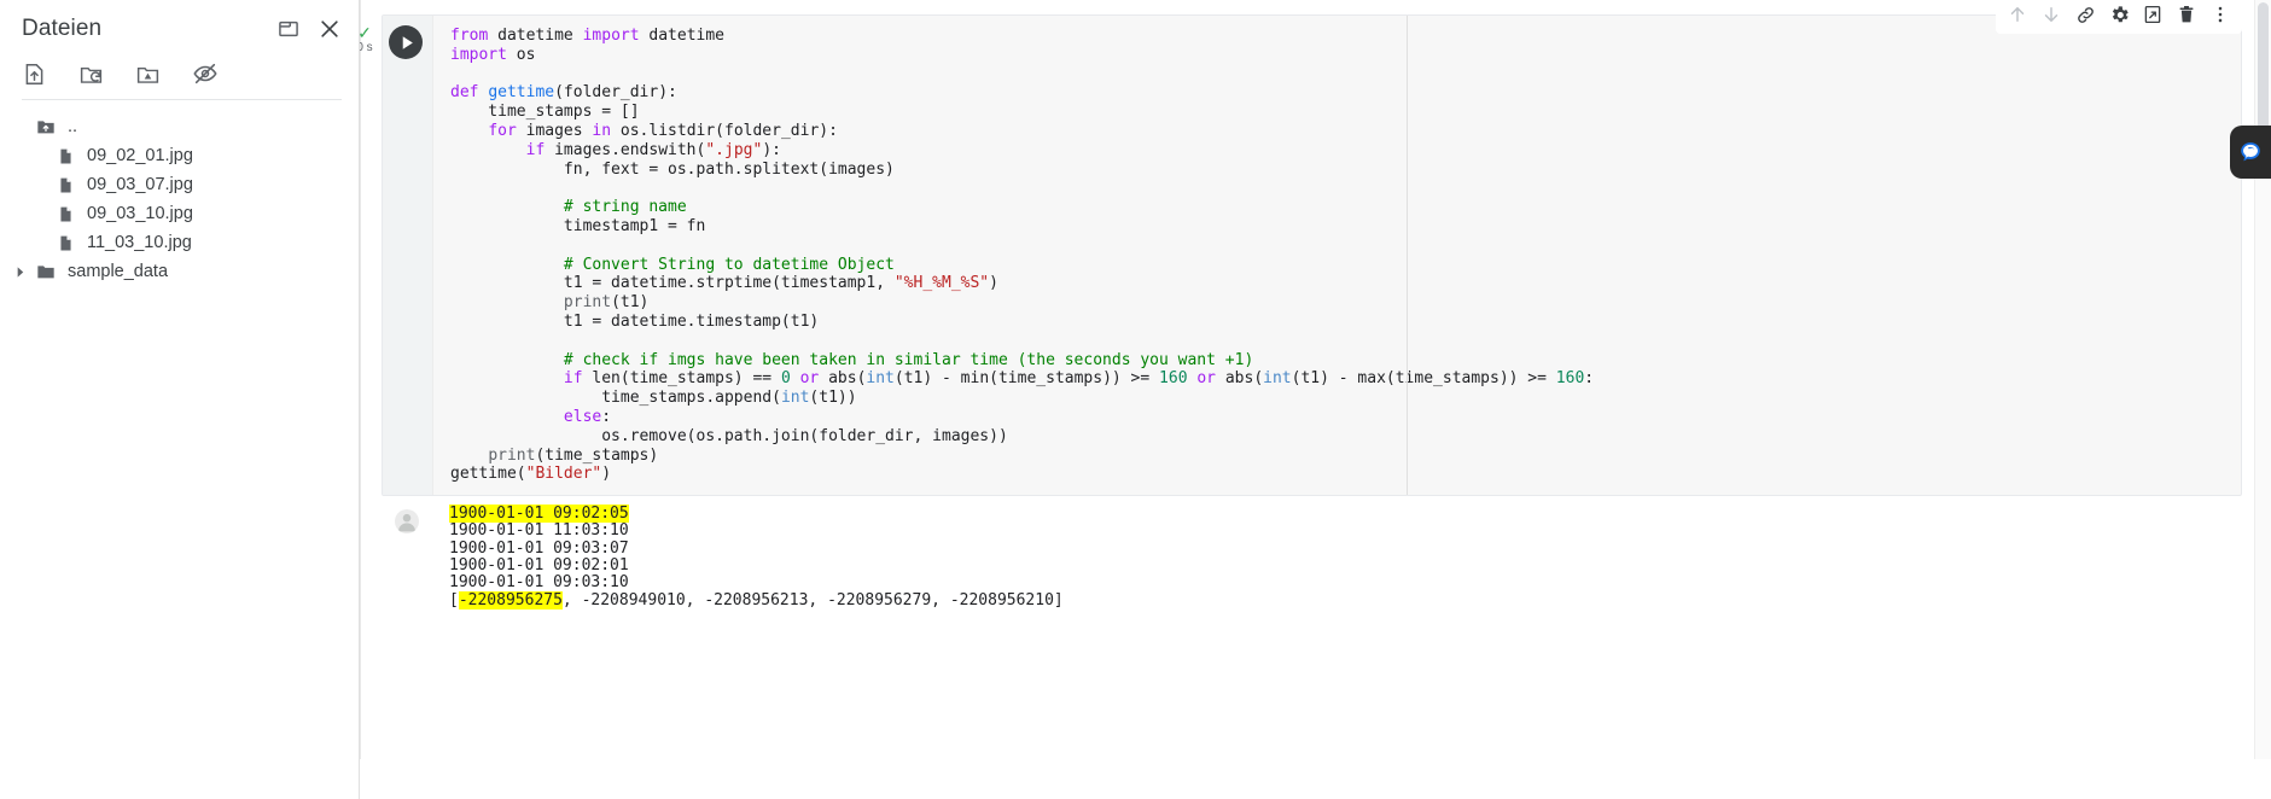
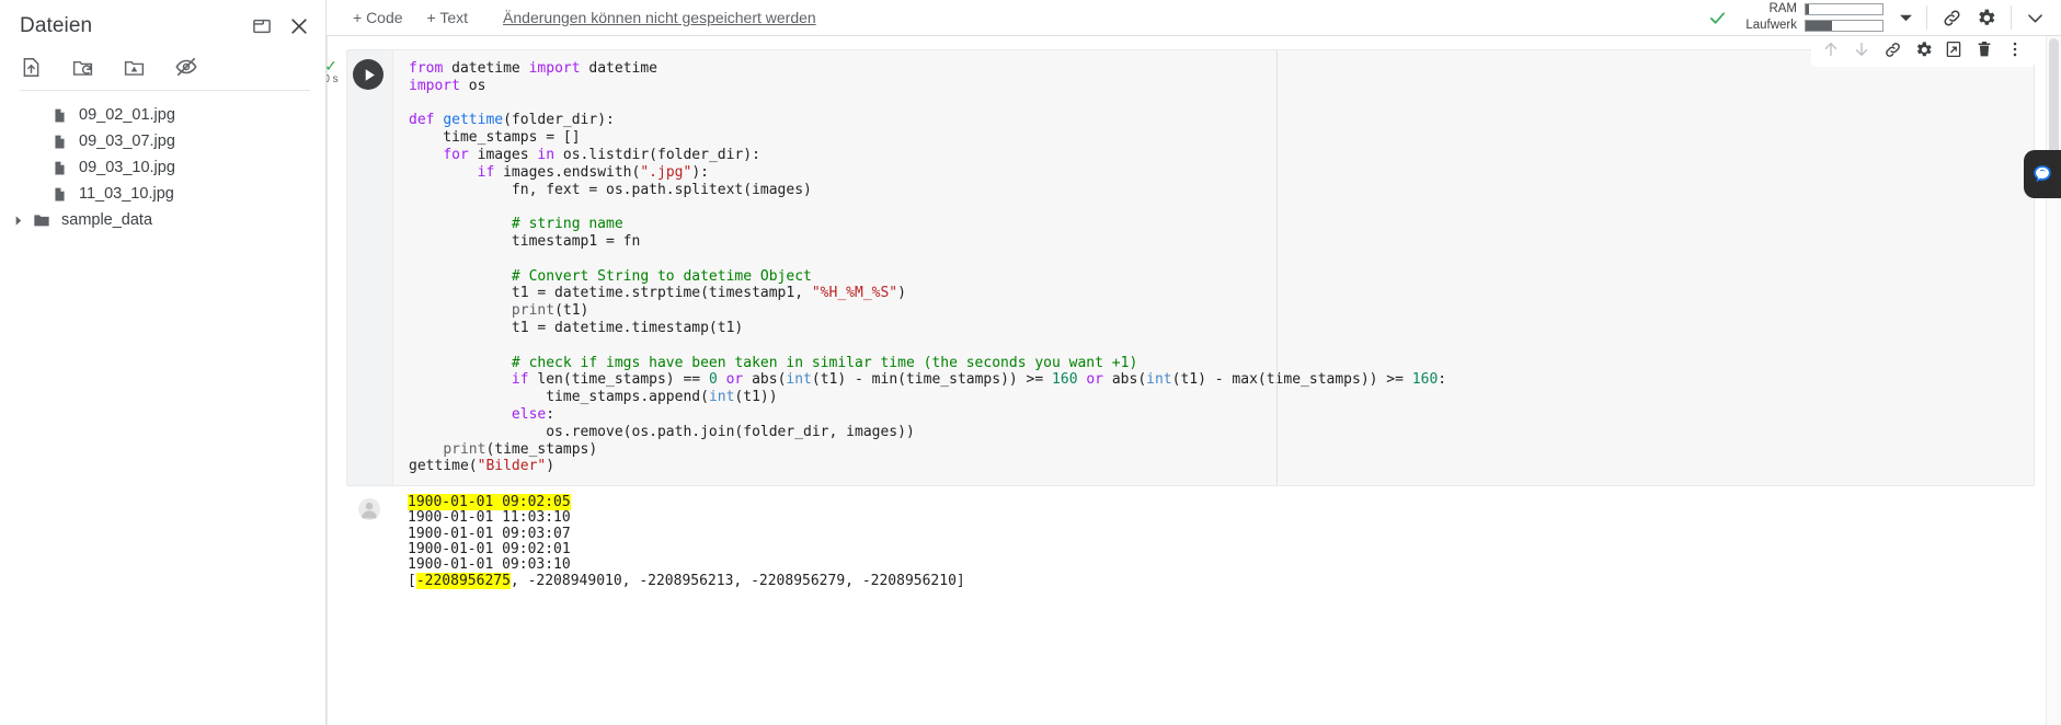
  Dateien
- ..
  09_02_01.jpg
  09_03_07.jpg
  09_03_10.jpg
  11_03_10.jpg
  sample_data
+ + Code
+ + Text
+ Änderungen können nicht gespeichert werden
+ RAM
+ Laufwerk
  ✓
  0 s
  from datetime import datetime import os def gettime(folder_dir): time_stamps = [] for images in os.listdir(folder_dir): if images.endswith(".jpg"): fn, fext = os.path.splitext(images) # string name timestamp1 = fn # Convert String to datetime Object t1 = datetime.strptime(timestamp1, "%H_%M_%S") print(t1) t1 = datetime.timestamp(t1) # check if imgs have been taken in similar time (the seconds you want +1) if len(time_stamps) == 0 or abs(int(t1) - min(time_stamps)) >= 160 or abs(int(t1) - max(time_stamps)) >= 160: time_stamps.append(int(t1)) else: os.remove(os.path.join(folder_dir, images)) print(time_stamps) gettime("Bilder")
  1900-01-01 09:02:05 1900-01-01 11:03:10 1900-01-01 09:03:07 1900-01-01 09:02:01 1900-01-01 09:03:10 [-2208956275, -2208949010, -2208956213, -2208956279, -2208956210]
